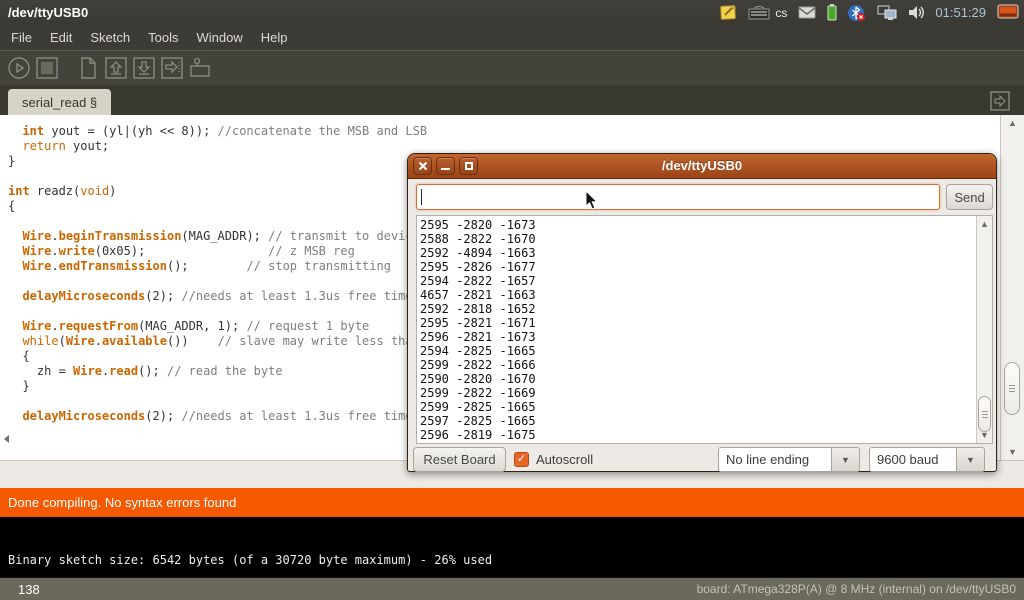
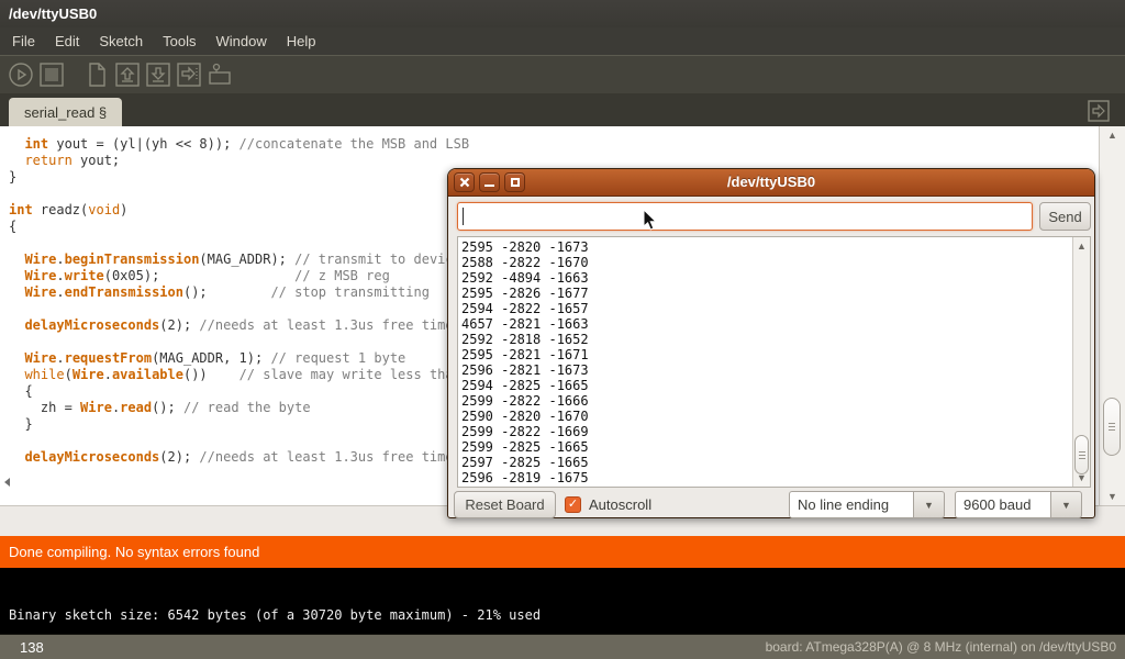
  /dev/ttyUSB0
- cs
- 01:51:29
  File
  Edit
  Sketch
  Tools
  Window
  Help
  serial_read §
  int yout = (yl|(yh << 8)); //concatenate the MSB and LSB
  return yout;
  }
  int readz(void)
  {
  Wire.beginTransmission(MAG_ADDR); // transmit to devi
  Wire.write(0x05); // z MSB reg
  Wire.endTransmission(); // stop transmitting
  delayMicroseconds(2); //needs at least 1.3us free tim
  Wire.requestFrom(MAG_ADDR, 1); // request 1 byte
  while(Wire.available()) // slave may write less th
  {
  zh = Wire.read(); // read the byte
  }
  delayMicroseconds(2); //needs at least 1.3us free tim
  ▲
  ▼
  Done compiling. No syntax errors found
- Binary sketch size: 6542 bytes (of a 30720 byte maximum) - 26% used
+ Binary sketch size: 6542 bytes (of a 30720 byte maximum) - 21% used
  138
  board: ATmega328P(A) @ 8 MHz (internal) on /dev/ttyUSB0
  /dev/ttyUSB0
  Send
  2595 -2820 -1673
  2588 -2822 -1670
  2592 -4894 -1663
  2595 -2826 -1677
  2594 -2822 -1657
  4657 -2821 -1663
  2592 -2818 -1652
  2595 -2821 -1671
  2596 -2821 -1673
  2594 -2825 -1665
  2599 -2822 -1666
  2590 -2820 -1670
  2599 -2822 -1669
  2599 -2825 -1665
  2597 -2825 -1665
  2596 -2819 -1675
  ▲
  ▼
  Reset Board
  ✓
  Autoscroll
  No line ending
  ▼
  9600 baud
  ▼
